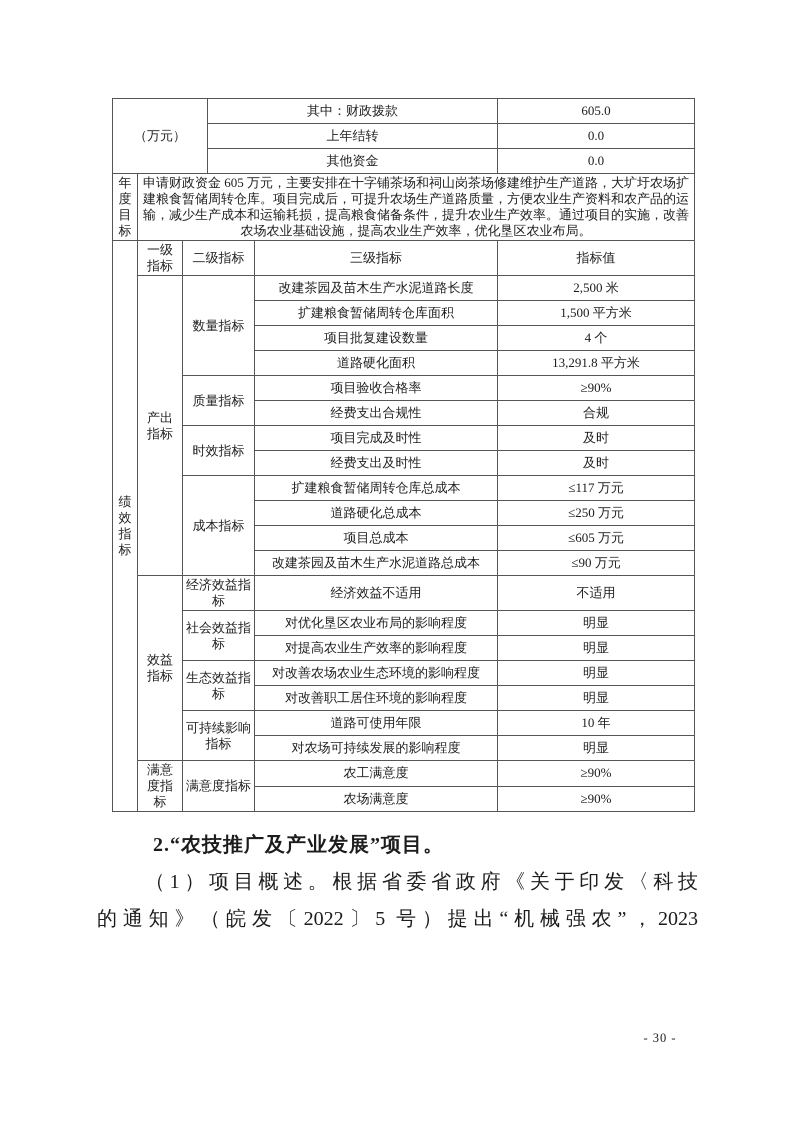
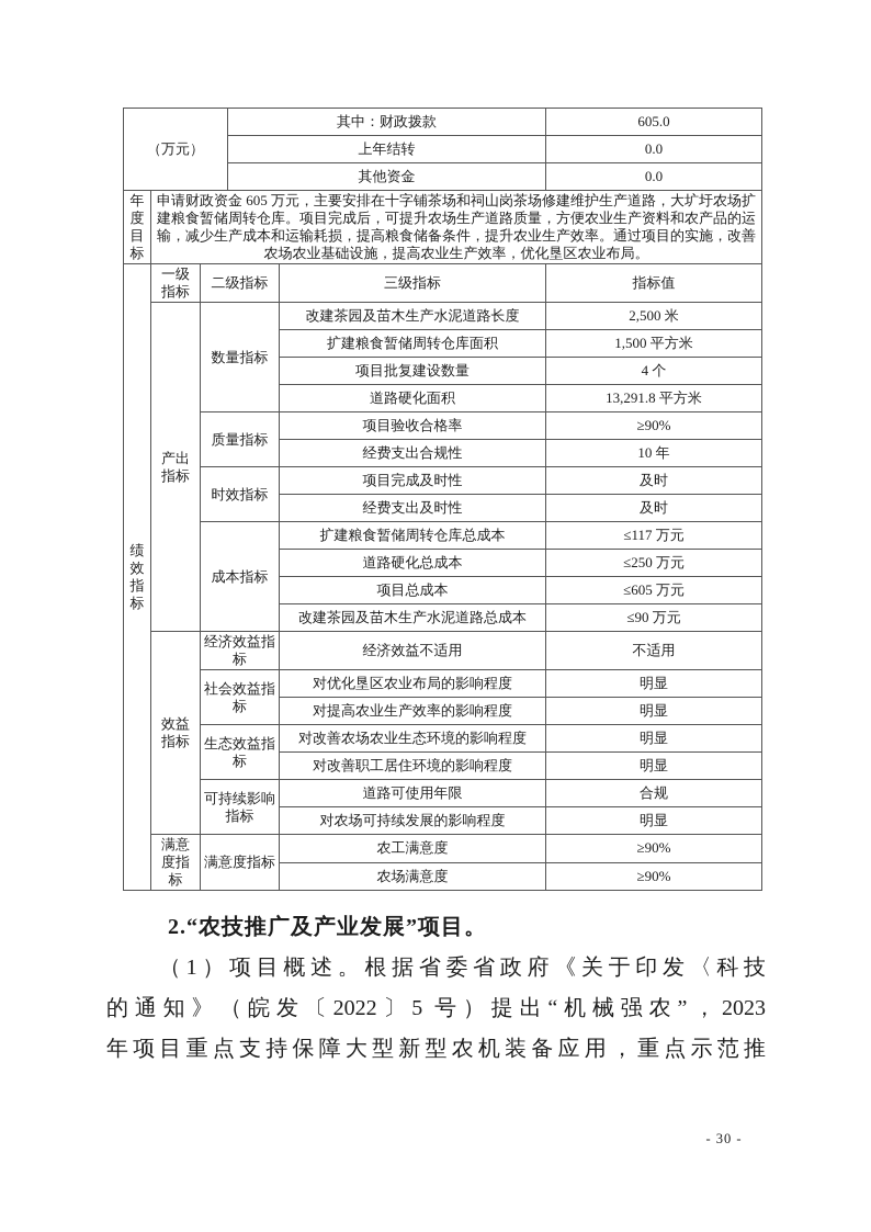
  （万元）	其中：财政拨款	605.0
  上年结转	0.0
  其他资金	0.0
  年度目标	申请财政资金 605 万元，主要安排在十字铺茶场和祠山岗茶场修建维护生产道路，大圹圩农场扩建粮食暂储周转仓库。项目完成后，可提升农场生产道路质量，方便农业生产资料和农产品的运输，减少生产成本和运输耗损，提高粮食储备条件，提升农业生产效率。通过项目的实施，改善农场农业基础设施，提高农业生产效率，优化垦区农业布局。
  绩效指标	一级指标	二级指标	三级指标	指标值
  产出指标	数量指标	改建茶园及苗木生产水泥道路长度	2,500 米
  扩建粮食暂储周转仓库面积	1,500 平方米
  项目批复建设数量	4 个
  道路硬化面积	13,291.8 平方米
  质量指标	项目验收合格率	≥90%
- 经费支出合规性	合规
+ 经费支出合规性	10 年
  时效指标	项目完成及时性	及时
  经费支出及时性	及时
  成本指标	扩建粮食暂储周转仓库总成本	≤117 万元
  道路硬化总成本	≤250 万元
  项目总成本	≤605 万元
  改建茶园及苗木生产水泥道路总成本	≤90 万元
  效益指标	经济效益指标	经济效益不适用	不适用
  社会效益指标	对优化垦区农业布局的影响程度	明显
  对提高农业生产效率的影响程度	明显
  生态效益指标	对改善农场农业生态环境的影响程度	明显
  对改善职工居住环境的影响程度	明显
- 可持续影响指标	道路可使用年限	10 年
+ 可持续影响指标	道路可使用年限	合规
  对农场可持续发展的影响程度	明显
  满意度指标	满意度指标	农工满意度	≥90%
  农场满意度	≥90%
  2.“农技推广及产业发展”项目。
  （1）项目概述。根据省委省政府《关于印发〈科技
  的通知》（皖发〔2022〕5 号）提出“机械强农”，2023
+ 年项目重点支持保障大型新型农机装备应用，重点示范推
  - 30 -
